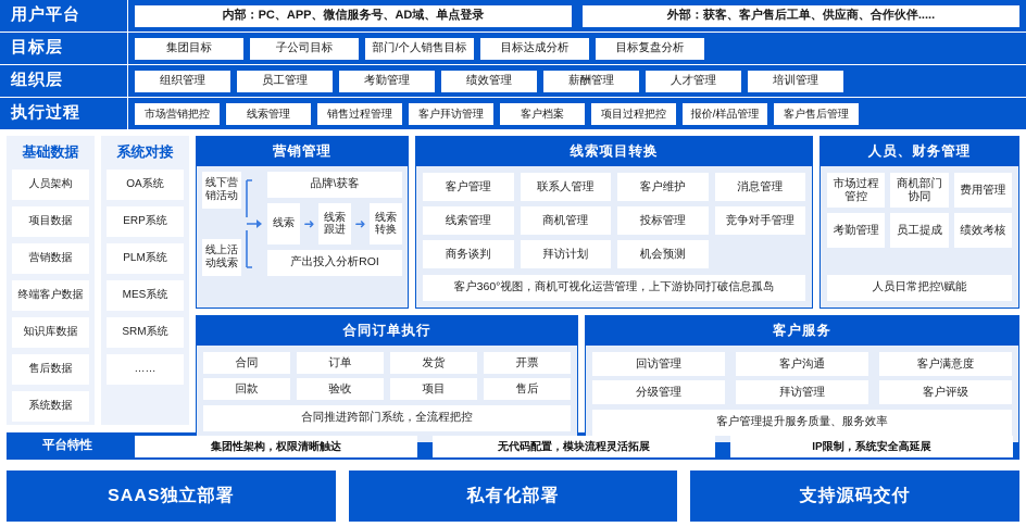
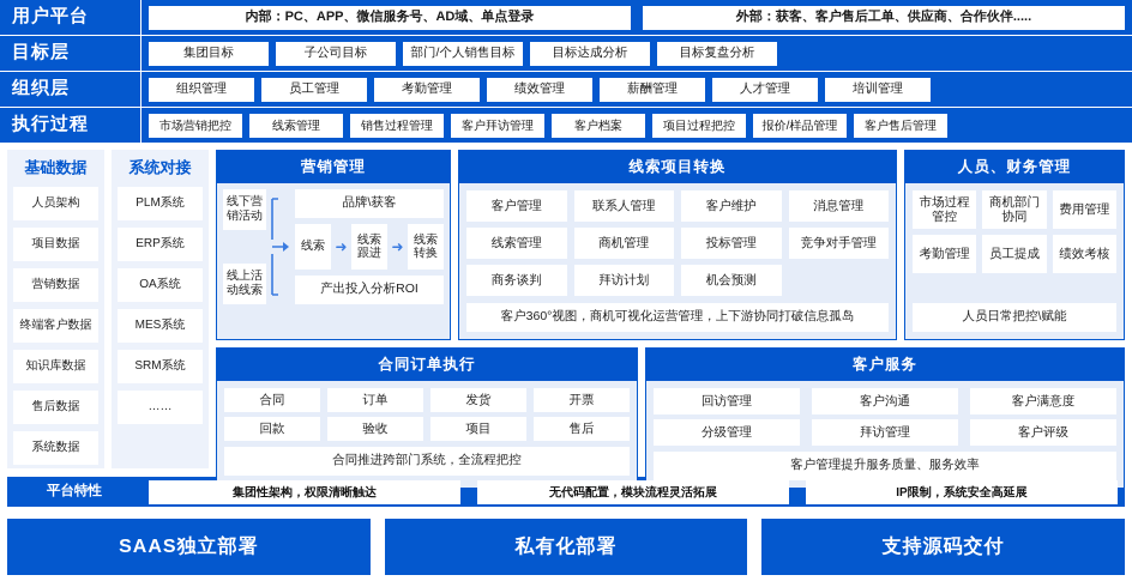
  用户平台
  内部：PC、APP、微信服务号、AD域、单点登录
  外部：获客、客户售后工单、供应商、合作伙伴.....
  目标层
  集团目标
  子公司目标
  部门/个人销售目标
  目标达成分析
  目标复盘分析
  组织层
  组织管理
  员工管理
  考勤管理
  绩效管理
  薪酬管理
  人才管理
  培训管理
  执行过程
  市场营销把控
  线索管理
  销售过程管理
  客户拜访管理
  客户档案
  项目过程把控
  报价/样品管理
  客户售后管理
  基础数据
  人员架构
  项目数据
  营销数据
  终端客户数据
  知识库数据
  售后数据
  系统数据
  系统对接
- OA系统
+ PLM系统
  ERP系统
- PLM系统
+ OA系统
  MES系统
  SRM系统
  ……
  营销管理
  线下营销活动
  线上活动线索
  品牌\获客
  线索
  ➜
  线索跟进
  ➜
  线索转换
  产出投入分析ROI
  线索项目转换
  客户管理
  联系人管理
  客户维护
  消息管理
  线索管理
  商机管理
  投标管理
  竞争对手管理
  商务谈判
  拜访计划
  机会预测
  客户360°视图，商机可视化运营管理，上下游协同打破信息孤岛
  人员、财务管理
  市场过程管控
  商机部门协同
  费用管理
  考勤管理
  员工提成
  绩效考核
  人员日常把控\赋能
  合同订单执行
  合同
  订单
  发货
  开票
  回款
  验收
  项目
  售后
  合同推进跨部门系统，全流程把控
  客户服务
  回访管理
  客户沟通
  客户满意度
  分级管理
  拜访管理
  客户评级
  客户管理提升服务质量、服务效率
  平台特性
  集团性架构，权限清晰触达
  无代码配置，模块流程灵活拓展
  IP限制，系统安全高延展
  SAAS独立部署
  私有化部署
  支持源码交付
